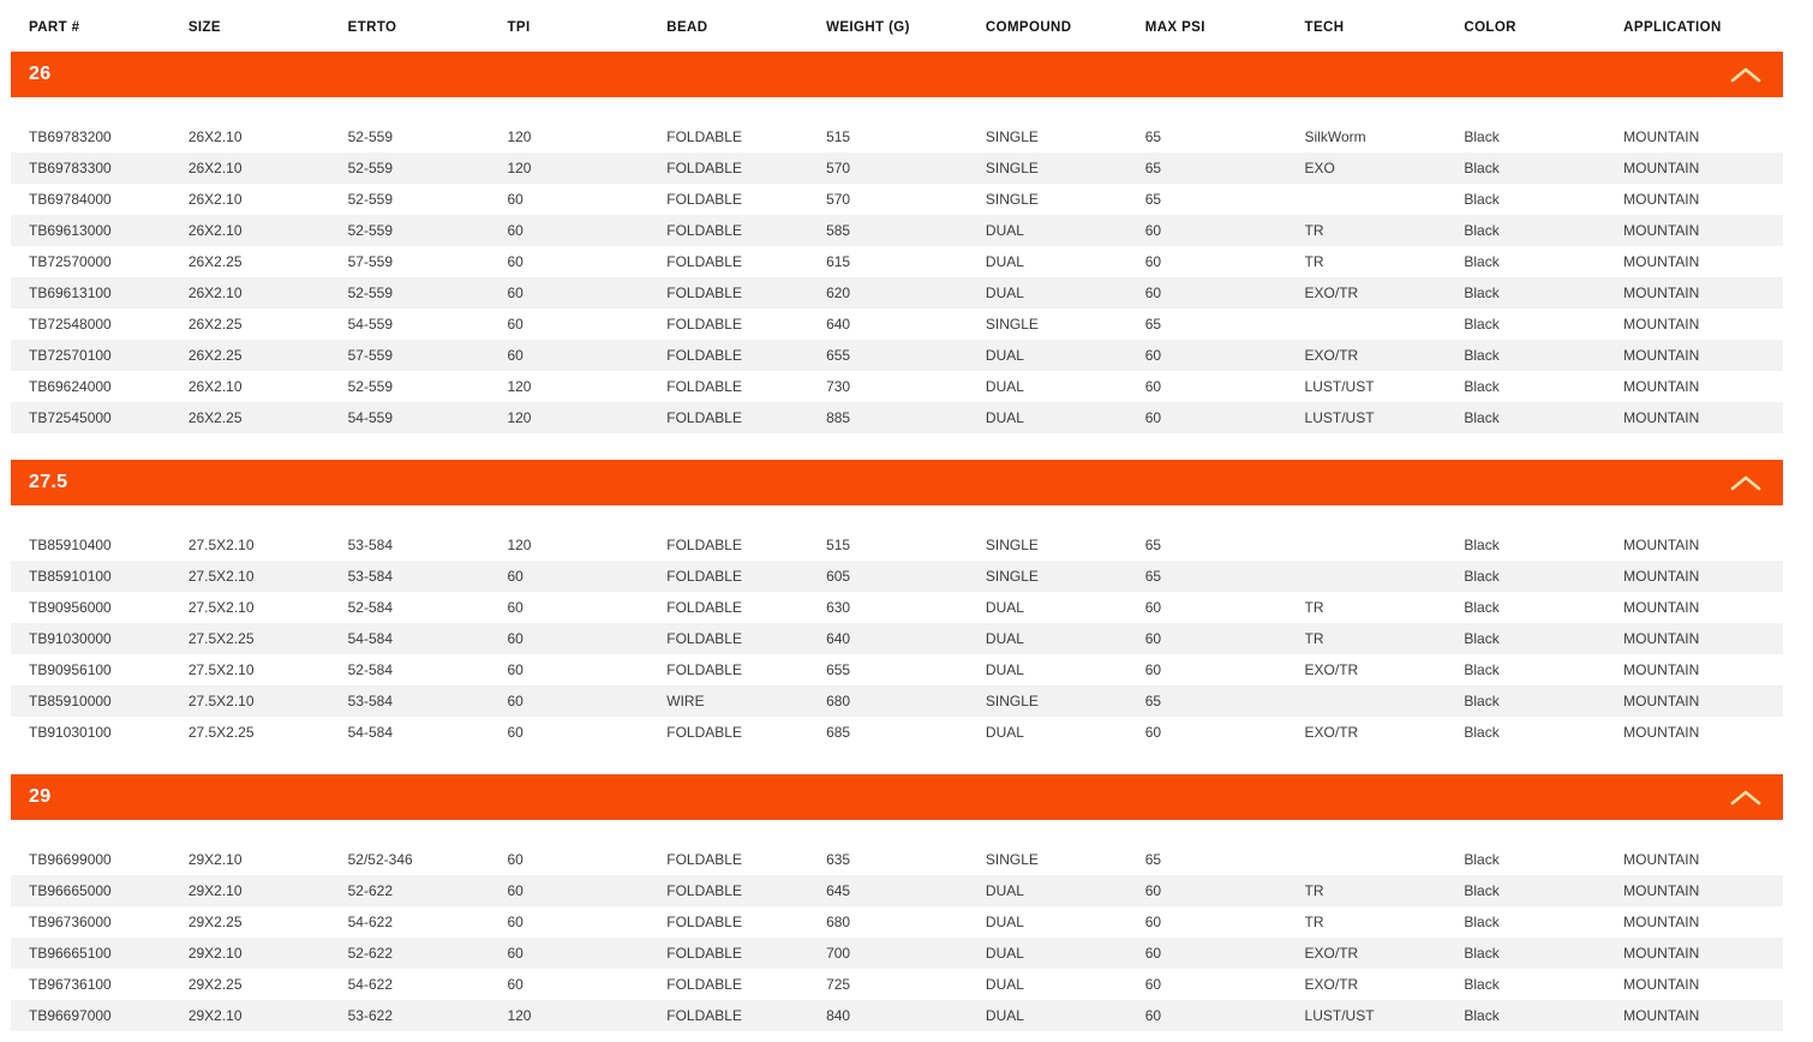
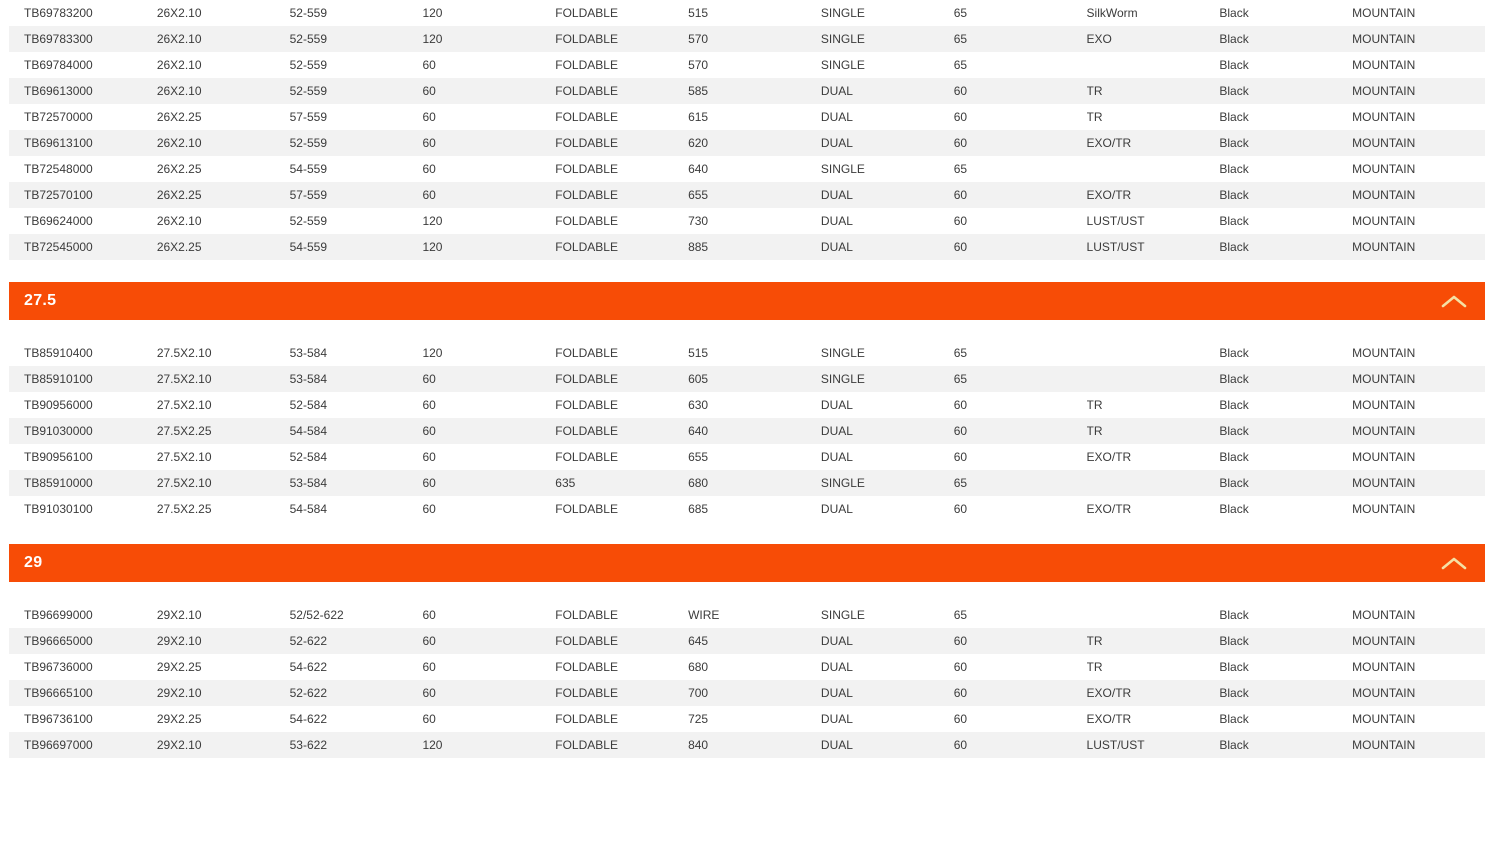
- PART #
- SIZE
- ETRTO
- TPI
- BEAD
- WEIGHT (G)
- COMPOUND
- MAX PSI
- TECH
- COLOR
- APPLICATION
- 26
  TB69783200
  26X2.10
  52-559
  120
  FOLDABLE
  515
  SINGLE
  65
  SilkWorm
  Black
  MOUNTAIN
  TB69783300
  26X2.10
  52-559
  120
  FOLDABLE
  570
  SINGLE
  65
  EXO
  Black
  MOUNTAIN
  TB69784000
  26X2.10
  52-559
  60
  FOLDABLE
  570
  SINGLE
  65
  Black
  MOUNTAIN
  TB69613000
  26X2.10
  52-559
  60
  FOLDABLE
  585
  DUAL
  60
  TR
  Black
  MOUNTAIN
  TB72570000
  26X2.25
  57-559
  60
  FOLDABLE
  615
  DUAL
  60
  TR
  Black
  MOUNTAIN
  TB69613100
  26X2.10
  52-559
  60
  FOLDABLE
  620
  DUAL
  60
  EXO/TR
  Black
  MOUNTAIN
  TB72548000
  26X2.25
  54-559
  60
  FOLDABLE
  640
  SINGLE
  65
  Black
  MOUNTAIN
  TB72570100
  26X2.25
  57-559
  60
  FOLDABLE
  655
  DUAL
  60
  EXO/TR
  Black
  MOUNTAIN
  TB69624000
  26X2.10
  52-559
  120
  FOLDABLE
  730
  DUAL
  60
  LUST/UST
  Black
  MOUNTAIN
  TB72545000
  26X2.25
  54-559
  120
  FOLDABLE
  885
  DUAL
  60
  LUST/UST
  Black
  MOUNTAIN
  27.5
  TB85910400
  27.5X2.10
  53-584
  120
  FOLDABLE
  515
  SINGLE
  65
  Black
  MOUNTAIN
  TB85910100
  27.5X2.10
  53-584
  60
  FOLDABLE
  605
  SINGLE
  65
  Black
  MOUNTAIN
  TB90956000
  27.5X2.10
  52-584
  60
  FOLDABLE
  630
  DUAL
  60
  TR
  Black
  MOUNTAIN
  TB91030000
  27.5X2.25
  54-584
  60
  FOLDABLE
  640
  DUAL
  60
  TR
  Black
  MOUNTAIN
  TB90956100
  27.5X2.10
  52-584
  60
  FOLDABLE
  655
  DUAL
  60
  EXO/TR
  Black
  MOUNTAIN
  TB85910000
  27.5X2.10
  53-584
  60
- WIRE
+ 635
  680
  SINGLE
  65
  Black
  MOUNTAIN
  TB91030100
  27.5X2.25
  54-584
  60
  FOLDABLE
  685
  DUAL
  60
  EXO/TR
  Black
  MOUNTAIN
  29
  TB96699000
  29X2.10
- 52/52-346
+ 52/52-622
  60
  FOLDABLE
- 635
+ WIRE
  SINGLE
  65
  Black
  MOUNTAIN
  TB96665000
  29X2.10
  52-622
  60
  FOLDABLE
  645
  DUAL
  60
  TR
  Black
  MOUNTAIN
  TB96736000
  29X2.25
  54-622
  60
  FOLDABLE
  680
  DUAL
  60
  TR
  Black
  MOUNTAIN
  TB96665100
  29X2.10
  52-622
  60
  FOLDABLE
  700
  DUAL
  60
  EXO/TR
  Black
  MOUNTAIN
  TB96736100
  29X2.25
  54-622
  60
  FOLDABLE
  725
  DUAL
  60
  EXO/TR
  Black
  MOUNTAIN
  TB96697000
  29X2.10
  53-622
  120
  FOLDABLE
  840
  DUAL
  60
  LUST/UST
  Black
  MOUNTAIN
